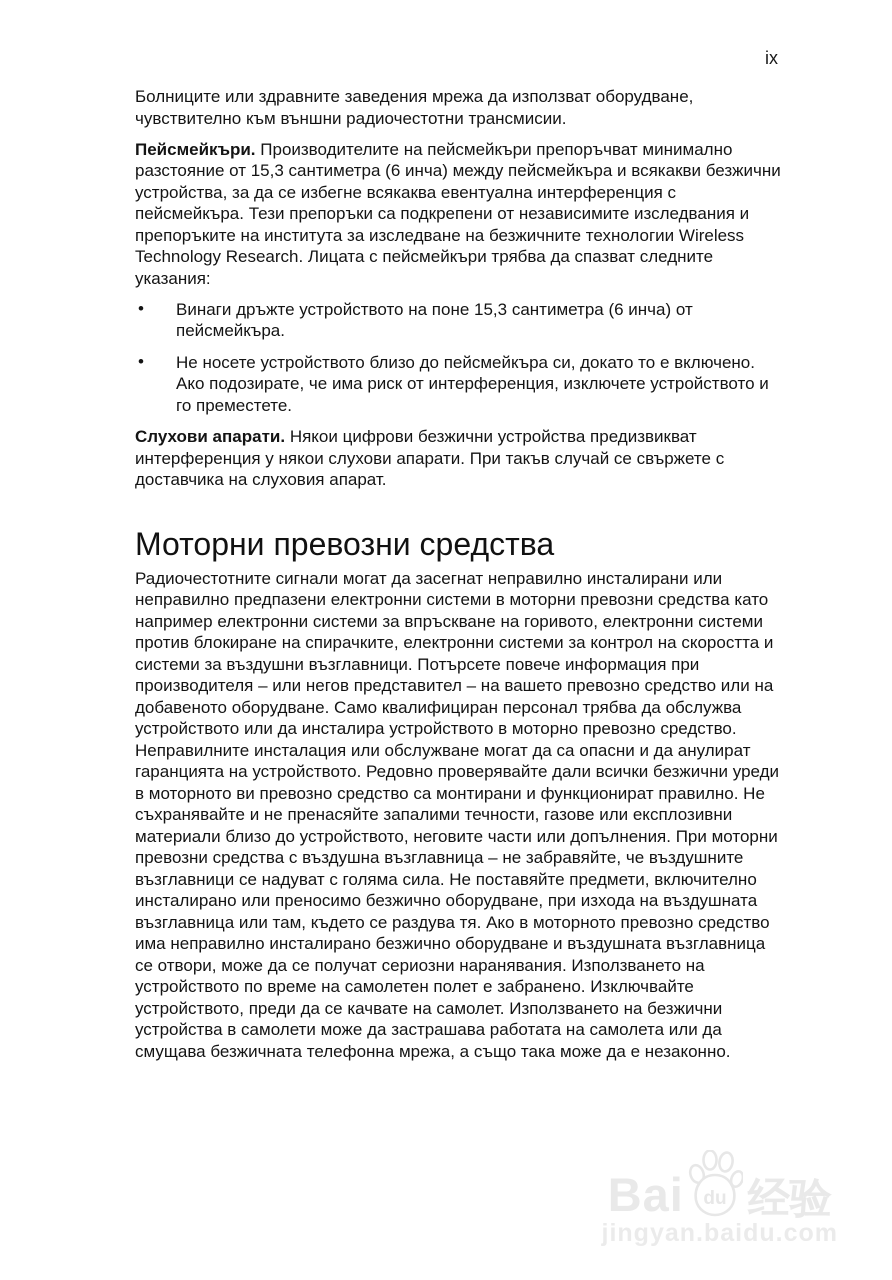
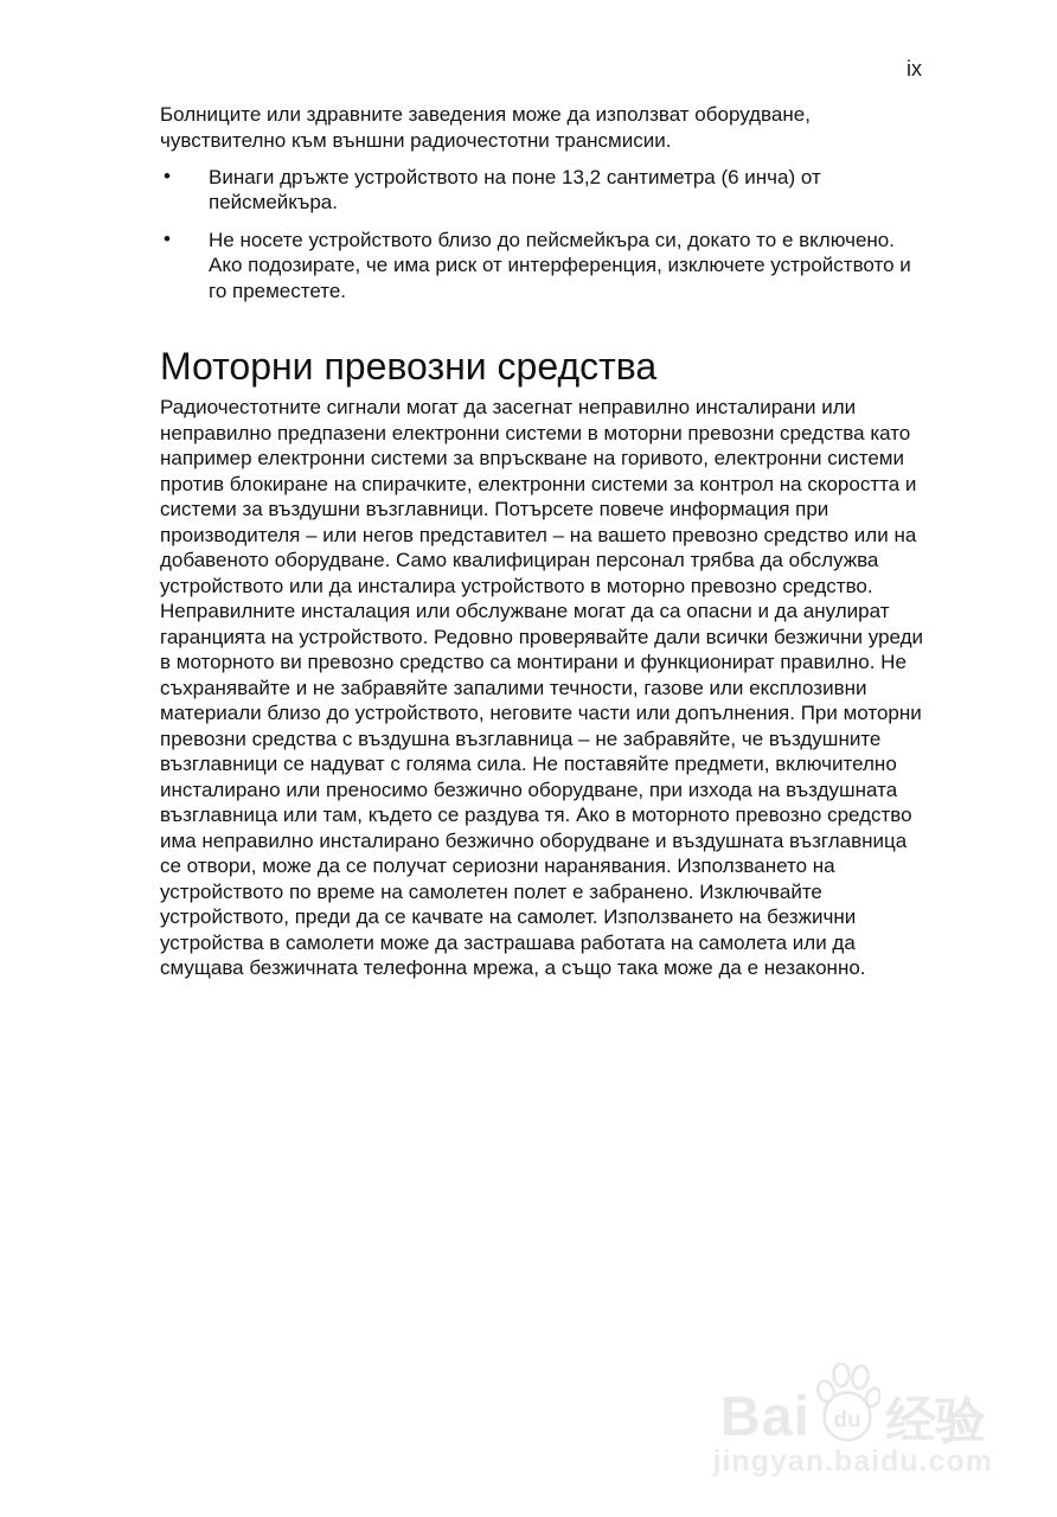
  ix
- Болниците или здравните заведения мрежа да използват оборудване, чувствително към външни радиочестотни трансмисии.
+ Болниците или здравните заведения може да използват оборудване, чувствително към външни радиочестотни трансмисии.
- Пейсмейкъри. Производителите на пейсмейкъри препоръчват минимално разстояние от 15,3 сантиметра (6 инча) между пейсмейкъра и всякакви безжични устройства, за да се избегне всякаква евентуална интерференция с пейсмейкъра. Тези препоръки са подкрепени от независимите изследвания и препоръките на института за изследване на безжичните технологии Wireless Technology Research. Лицата с пейсмейкъри трябва да спазват следните указания:
- Винаги дръжте устройството на поне 15,3 сантиметра (6 инча) от пейсмейкъра.
+ Винаги дръжте устройството на поне 13,2 сантиметра (6 инча) от пейсмейкъра.
  Не носете устройството близо до пейсмейкъра си, докато то е включено. Ако подозирате, че има риск от интерференция, изключете устройството и го преместете.
- Слухови апарати. Някои цифрови безжични устройства предизвикват интерференция у някои слухови апарати. При такъв случай се свържете с доставчика на слуховия апарат.
  Моторни превозни средства
- Радиочестотните сигнали могат да засегнат неправилно инсталирани или неправилно предпазени електронни системи в моторни превозни средства като например електронни системи за впръскване на горивото, електронни системи против блокиране на спирачките, електронни системи за контрол на скоростта и системи за въздушни възглавници. Потърсете повече информация при производителя – или негов представител – на вашето превозно средство или на добавеното оборудване. Само квалифициран персонал трябва да обслужва устройството или да инсталира устройството в моторно превозно средство. Неправилните инсталация или обслужване могат да са опасни и да анулират гаранцията на устройството. Редовно проверявайте дали всички безжични уреди в моторното ви превозно средство са монтирани и функционират правилно. Не съхранявайте и не пренасяйте запалими течности, газове или експлозивни материали близо до устройството, неговите части или допълнения. При моторни превозни средства с въздушна възглавница – не забравяйте, че въздушните възглавници се надуват с голяма сила. Не поставяйте предмети, включително инсталирано или преносимо безжично оборудване, при изхода на въздушната възглавница или там, където се раздува тя. Ако в моторното превозно средство има неправилно инсталирано безжично оборудване и въздушната възглавница се отвори, може да се получат сериозни наранявания. Използването на устройството по време на самолетен полет е забранено. Изключвайте устройството, преди да се качвате на самолет. Използването на безжични устройства в самолети може да застрашава работата на самолета или да смущава безжичната телефонна мрежа, а също така може да е незаконно.
+ Радиочестотните сигнали могат да засегнат неправилно инсталирани или неправилно предпазени електронни системи в моторни превозни средства като например електронни системи за впръскване на горивото, електронни системи против блокиране на спирачките, електронни системи за контрол на скоростта и системи за въздушни възглавници. Потърсете повече информация при производителя – или негов представител – на вашето превозно средство или на добавеното оборудване. Само квалифициран персонал трябва да обслужва устройството или да инсталира устройството в моторно превозно средство. Неправилните инсталация или обслужване могат да са опасни и да анулират гаранцията на устройството. Редовно проверявайте дали всички безжични уреди в моторното ви превозно средство са монтирани и функционират правилно. Не съхранявайте и не забравяйте запалими течности, газове или експлозивни материали близо до устройството, неговите части или допълнения. При моторни превозни средства с въздушна възглавница – не забравяйте, че въздушните възглавници се надуват с голяма сила. Не поставяйте предмети, включително инсталирано или преносимо безжично оборудване, при изхода на въздушната възглавница или там, където се раздува тя. Ако в моторното превозно средство има неправилно инсталирано безжично оборудване и въздушната възглавница се отвори, може да се получат сериозни наранявания. Използването на устройството по време на самолетен полет е забранено. Изключвайте устройството, преди да се качвате на самолет. Използването на безжични устройства в самолети може да застрашава работата на самолета или да смущава безжичната телефонна мрежа, а също така може да е незаконно.
  du
